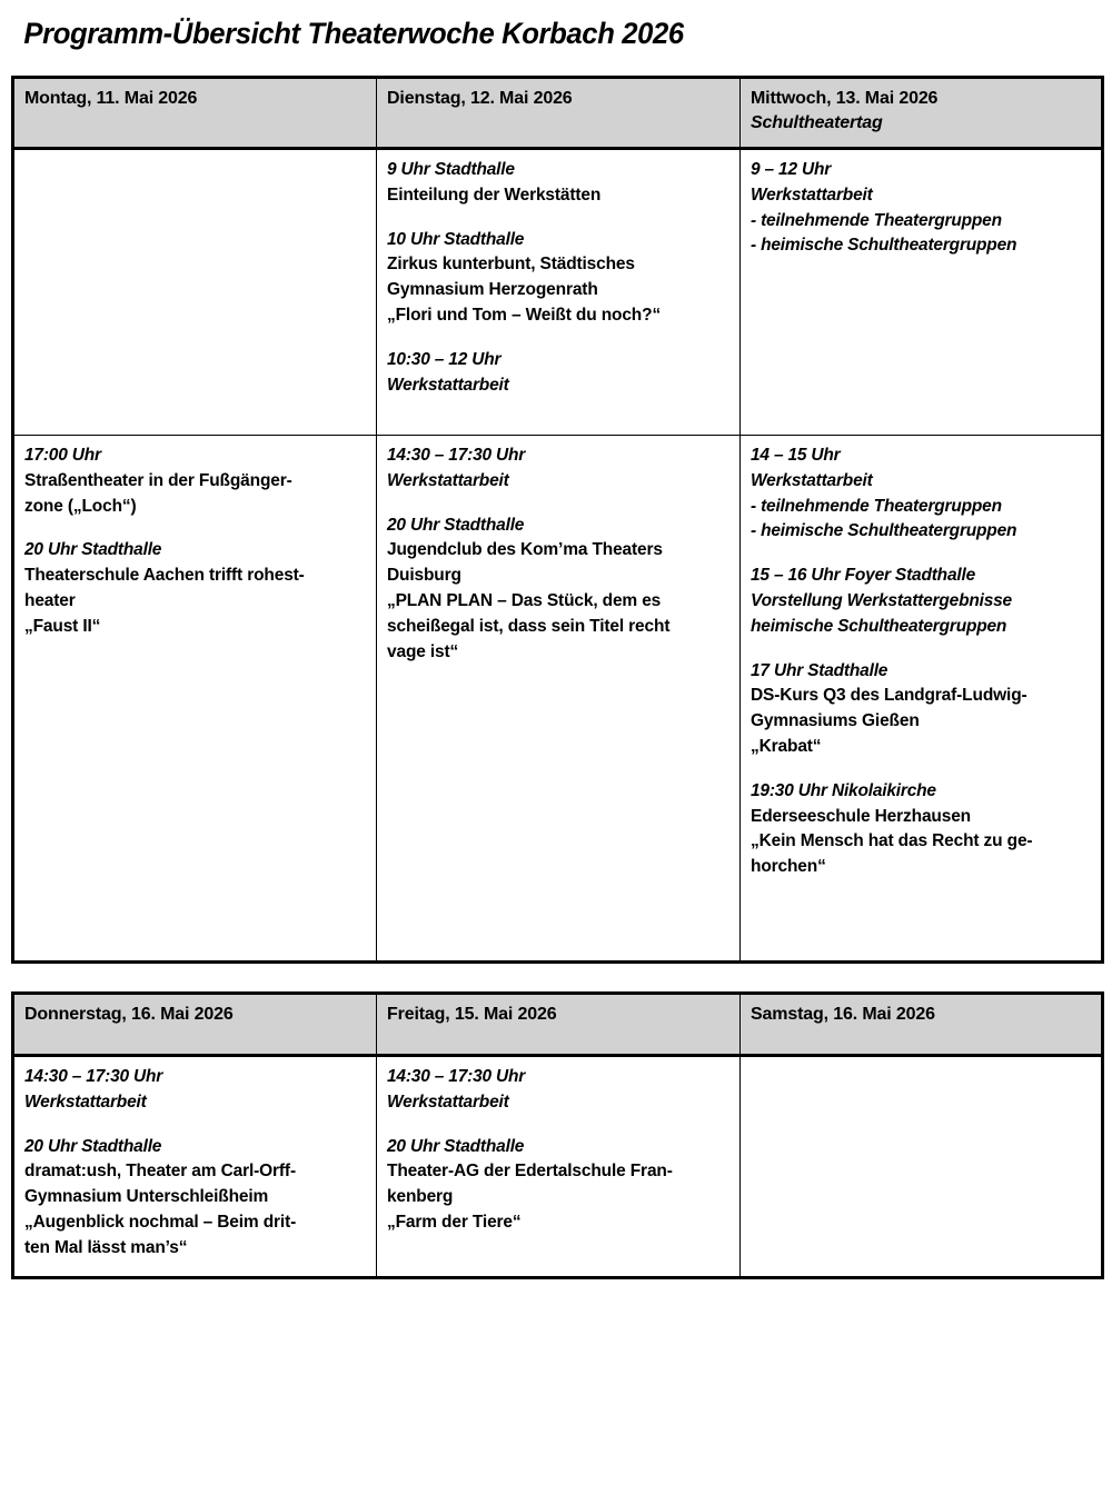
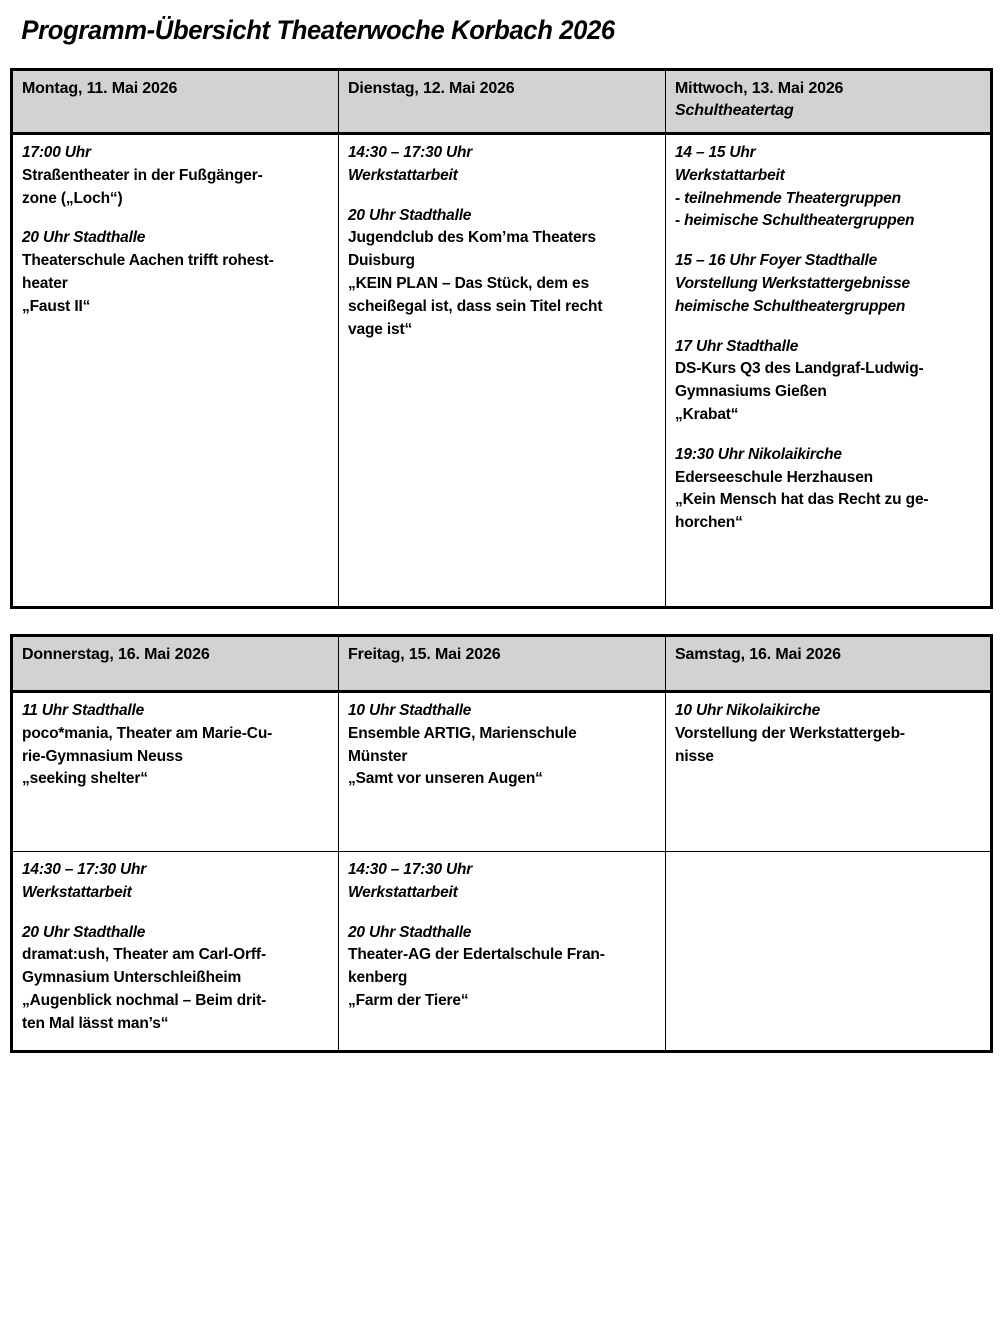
  Programm-Übersicht Theaterwoche Korbach 2026
  Montag, 11. Mai 2026	Dienstag, 12. Mai 2026	Mittwoch, 13. Mai 2026 Schultheatertag
- 	9 Uhr StadthalleEinteilung der Werkstätten10 Uhr StadthalleZirkus kunterbunt, StädtischesGymnasium Herzogenrath„Flori und Tom – Weißt du noch?“10:30 – 12 UhrWerkstattarbeit	9 – 12 UhrWerkstattarbeit- teilnehmende Theatergruppen- heimische Schultheatergruppen
- 17:00 UhrStraßentheater in der Fußgänger-zone („Loch“)20 Uhr StadthalleTheaterschule Aachen trifft rohest-heater„Faust II“	14:30 – 17:30 UhrWerkstattarbeit20 Uhr StadthalleJugendclub des Kom’ma TheatersDuisburg„PLAN PLAN – Das Stück, dem esscheißegal ist, dass sein Titel rechtvage ist“	14 – 15 UhrWerkstattarbeit- teilnehmende Theatergruppen- heimische Schultheatergruppen15 – 16 Uhr Foyer StadthalleVorstellung Werkstattergebnisseheimische Schultheatergruppen17 Uhr StadthalleDS-Kurs Q3 des Landgraf-Ludwig-Gymnasiums Gießen„Krabat“19:30 Uhr NikolaikircheEderseeschule Herzhausen„Kein Mensch hat das Recht zu ge-horchen“
+ 17:00 UhrStraßentheater in der Fußgänger-zone („Loch“)20 Uhr StadthalleTheaterschule Aachen trifft rohest-heater„Faust II“	14:30 – 17:30 UhrWerkstattarbeit20 Uhr StadthalleJugendclub des Kom’ma TheatersDuisburg„KEIN PLAN – Das Stück, dem esscheißegal ist, dass sein Titel rechtvage ist“	14 – 15 UhrWerkstattarbeit- teilnehmende Theatergruppen- heimische Schultheatergruppen15 – 16 Uhr Foyer StadthalleVorstellung Werkstattergebnisseheimische Schultheatergruppen17 Uhr StadthalleDS-Kurs Q3 des Landgraf-Ludwig-Gymnasiums Gießen„Krabat“19:30 Uhr NikolaikircheEderseeschule Herzhausen„Kein Mensch hat das Recht zu ge-horchen“
  Donnerstag, 16. Mai 2026	Freitag, 15. Mai 2026	Samstag, 16. Mai 2026
+ 11 Uhr Stadthallepoco*mania, Theater am Marie-Cu-rie-Gymnasium Neuss„seeking shelter“	10 Uhr StadthalleEnsemble ARTIG, MarienschuleMünster„Samt vor unseren Augen“	10 Uhr NikolaikircheVorstellung der Werkstattergeb-nisse
  14:30 – 17:30 UhrWerkstattarbeit20 Uhr Stadthalledramat:ush, Theater am Carl-Orff-Gymnasium Unterschleißheim„Augenblick nochmal – Beim drit-ten Mal lässt man’s“	14:30 – 17:30 UhrWerkstattarbeit20 Uhr StadthalleTheater-AG der Edertalschule Fran-kenberg„Farm der Tiere“
